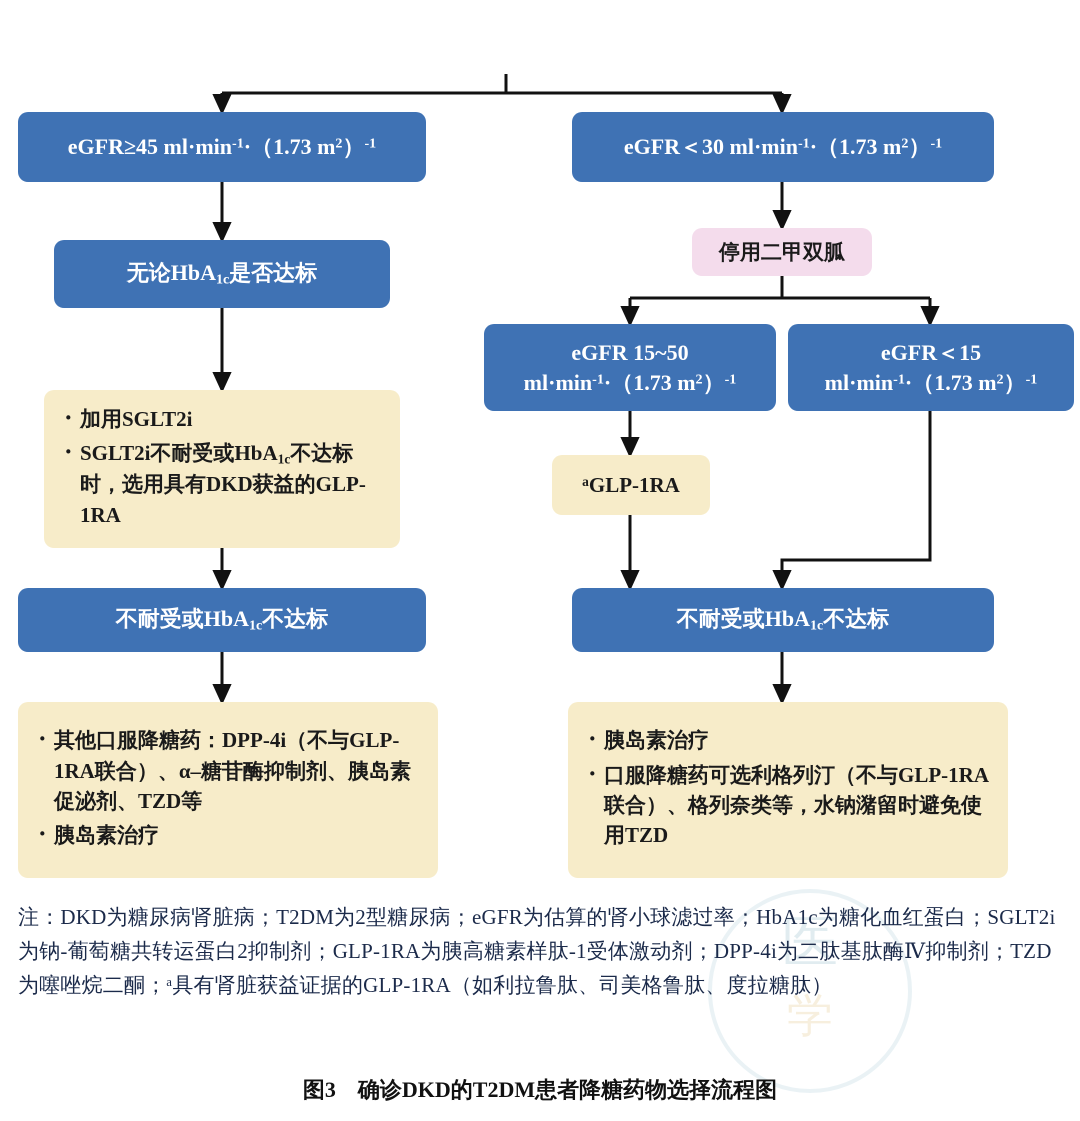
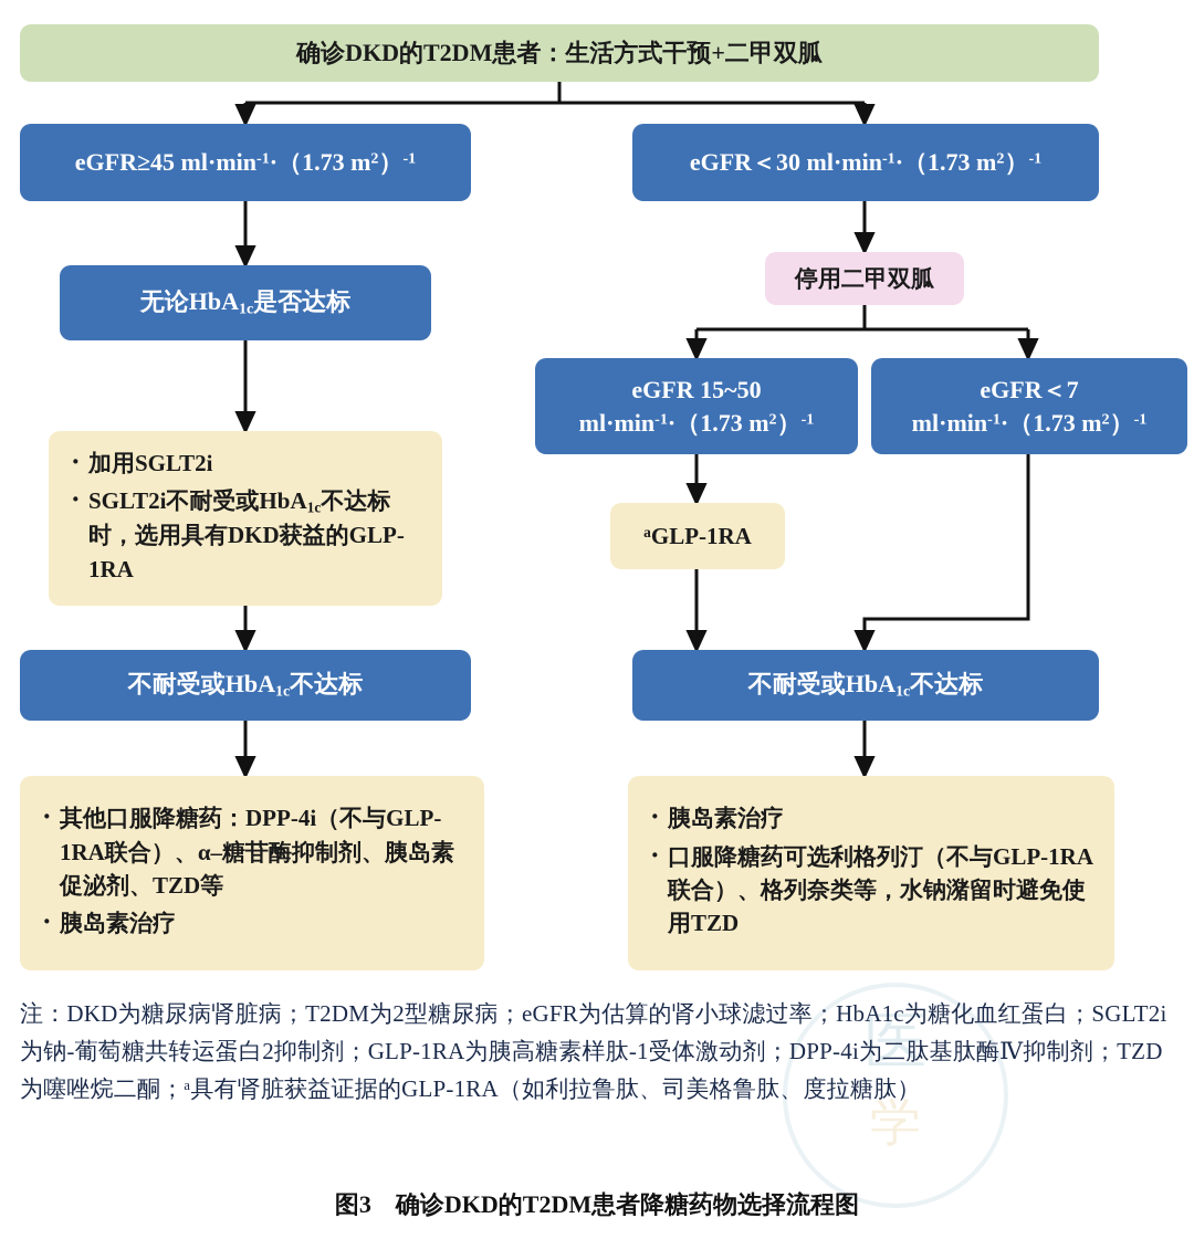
+ 确诊DKD的T2DM患者：生活方式干预+二甲双胍
  eGFR≥45 ml·min-1·（1.73 m2）-1
  eGFR＜30 ml·min-1·（1.73 m2）-1
  无论HbA1c是否达标
  加用SGLT2i
  SGLT2i不耐受或HbA1c不达标时，选用具有DKD获益的GLP-1RA
  不耐受或HbA1c不达标
  其他口服降糖药：DPP-4i（不与GLP-1RA联合）、α–糖苷酶抑制剂、胰岛素促泌剂、TZD等
  胰岛素治疗
  停用二甲双胍
  eGFR 15~50
  ml·min-1·（1.73 m2）-1
- eGFR＜15
+ eGFR＜7
  ml·min-1·（1.73 m2）-1
  aGLP-1RA
  不耐受或HbA1c不达标
  胰岛素治疗
  口服降糖药可选利格列汀（不与GLP-1RA联合）、格列奈类等，水钠潴留时避免使用TZD
  医
  学
  注：DKD为糖尿病肾脏病；T2DM为2型糖尿病；eGFR为估算的肾小球滤过率；HbA1c为糖化血红蛋白；SGLT2i为钠-葡萄糖共转运蛋白2抑制剂；GLP-1RA为胰高糖素样肽-1受体激动剂；DPP-4i为二肽基肽酶Ⅳ抑制剂；TZD为噻唑烷二酮；ᵃ具有肾脏获益证据的GLP-1RA（如利拉鲁肽、司美格鲁肽、度拉糖肽）
  图3 确诊DKD的T2DM患者降糖药物选择流程图
